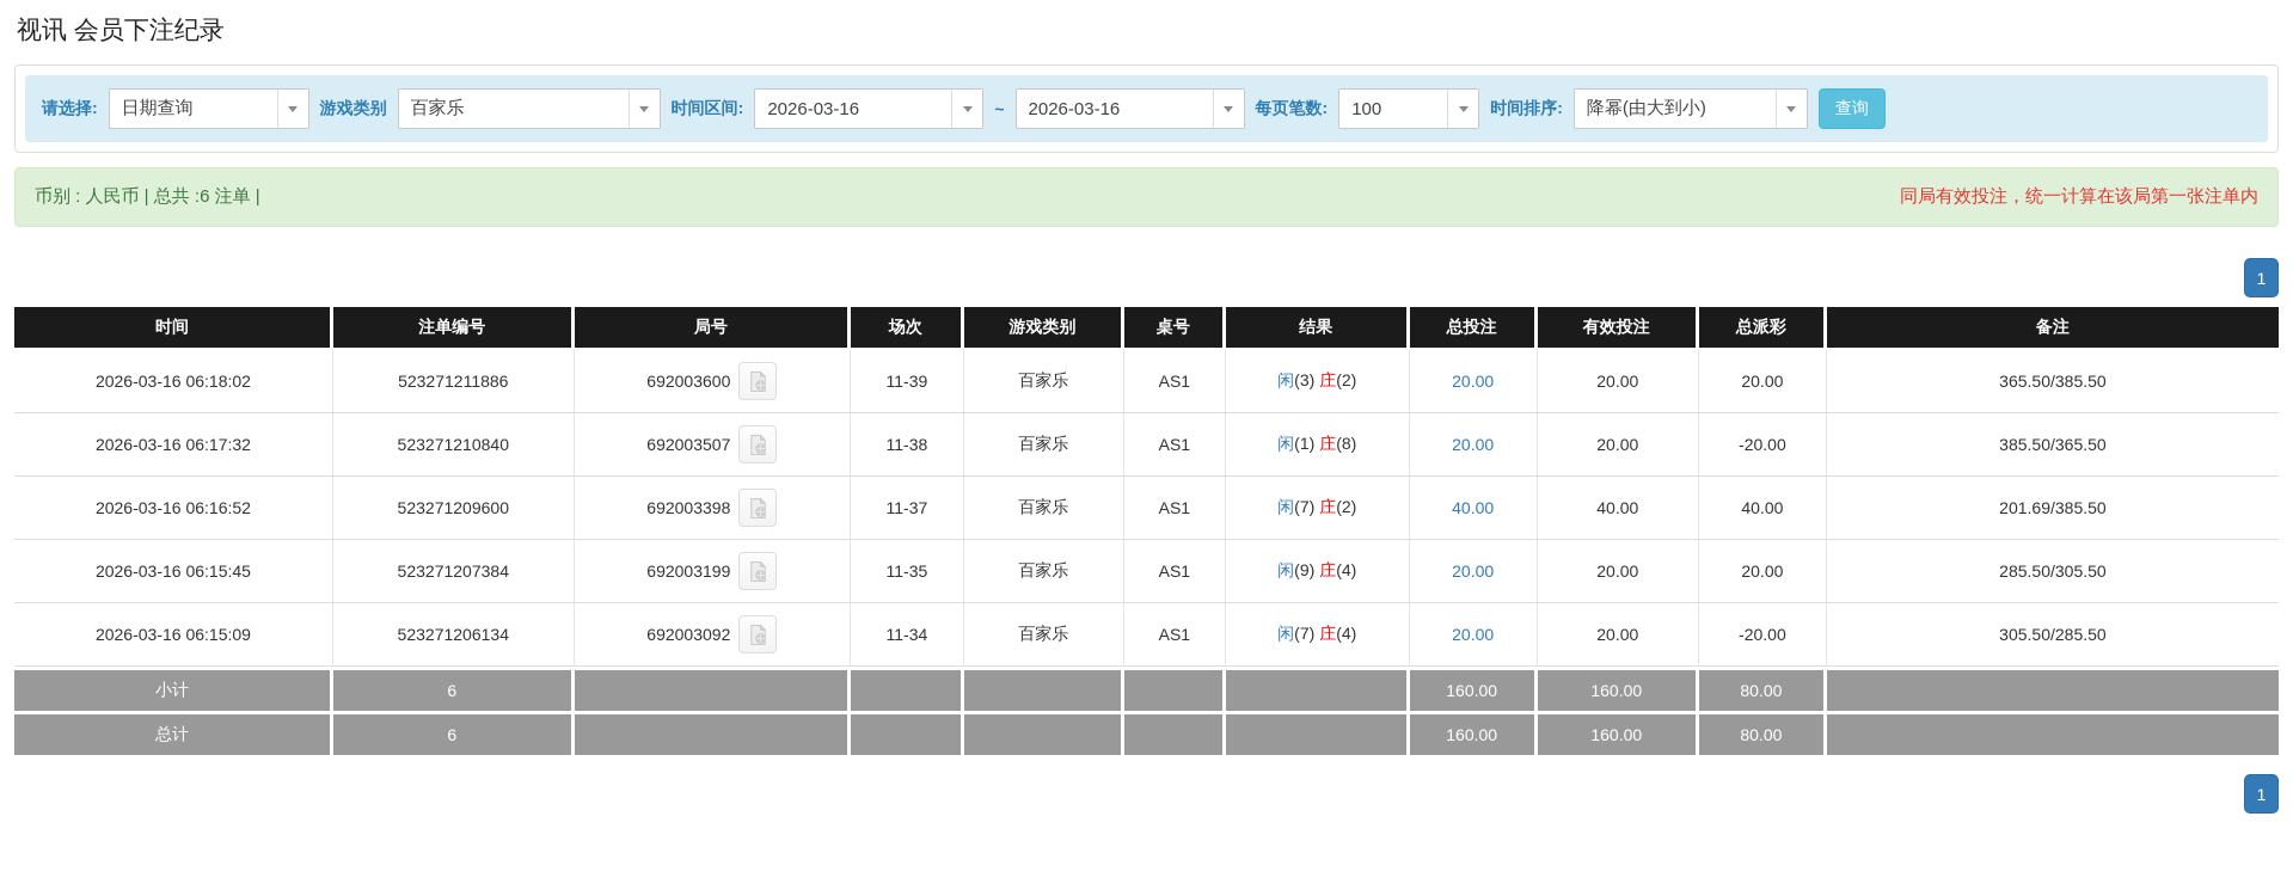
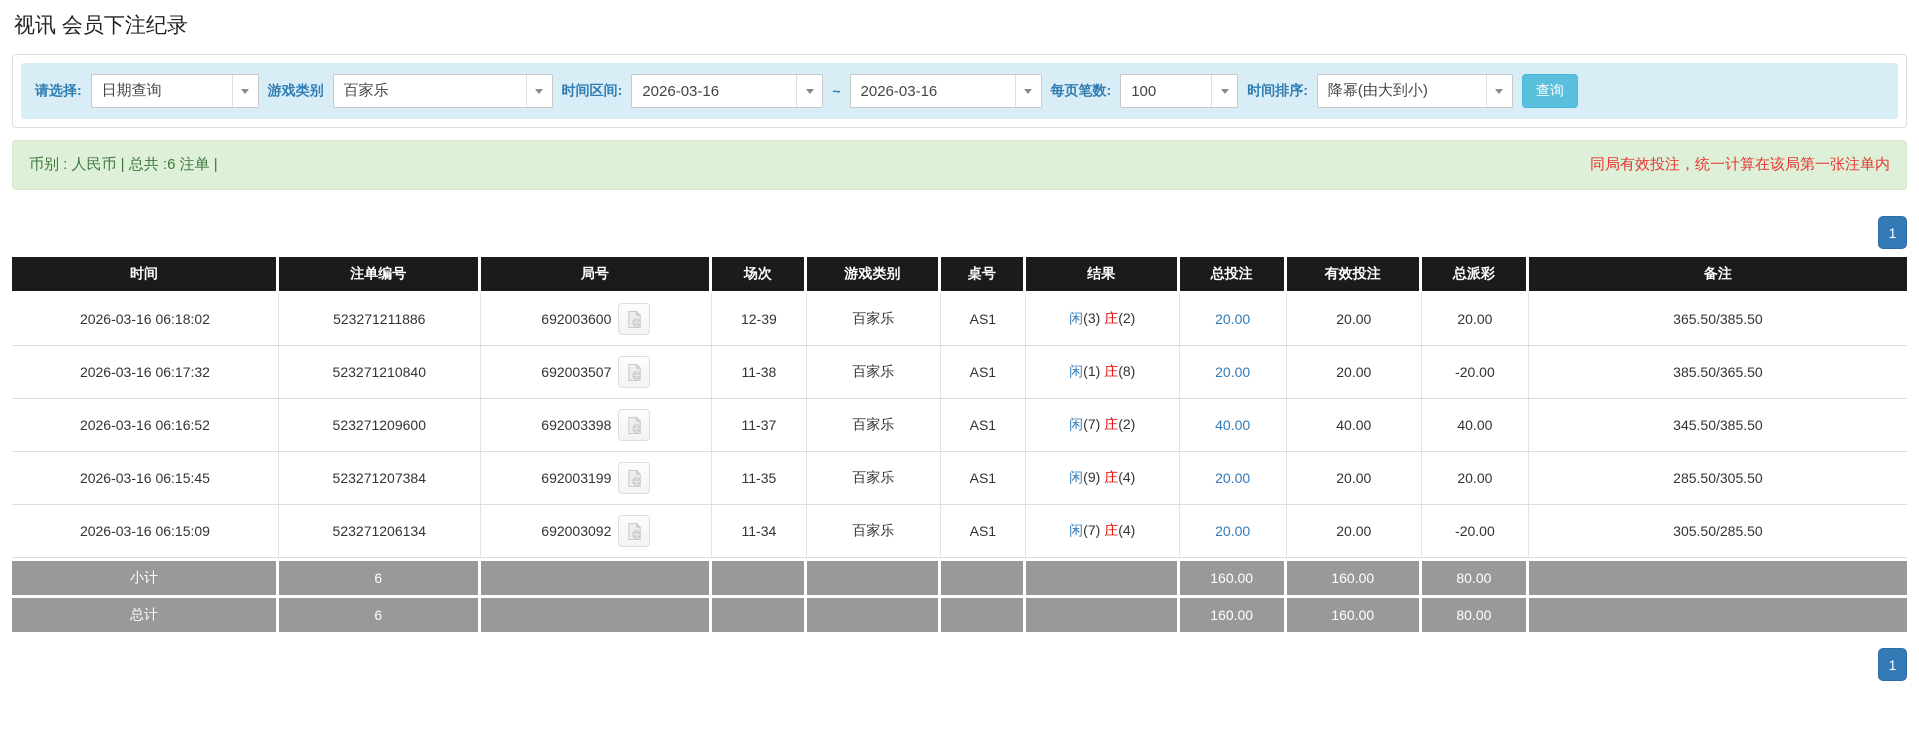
  视讯 会员下注纪录
  请选择:
  日期查询
  游戏类别
  百家乐
  时间区间:
  2026-03-16
  ~
  2026-03-16
  每页笔数:
  100
  时间排序:
  降幂(由大到小)
  查询
  币别 : 人民币 | 总共 :6 注单 |
  同局有效投注，统一计算在该局第一张注单内
  1
  时间	注单编号	局号	场次	游戏类别	桌号	结果	总投注	有效投注	总派彩	备注
- 2026-03-16 06:18:02	523271211886	692003600	11-39	百家乐	AS1	闲(3) 庄(2)	20.00	20.00	20.00	365.50/385.50
+ 2026-03-16 06:18:02	523271211886	692003600	12-39	百家乐	AS1	闲(3) 庄(2)	20.00	20.00	20.00	365.50/385.50
  2026-03-16 06:17:32	523271210840	692003507	11-38	百家乐	AS1	闲(1) 庄(8)	20.00	20.00	-20.00	385.50/365.50
- 2026-03-16 06:16:52	523271209600	692003398	11-37	百家乐	AS1	闲(7) 庄(2)	40.00	40.00	40.00	201.69/385.50
+ 2026-03-16 06:16:52	523271209600	692003398	11-37	百家乐	AS1	闲(7) 庄(2)	40.00	40.00	40.00	345.50/385.50
  2026-03-16 06:15:45	523271207384	692003199	11-35	百家乐	AS1	闲(9) 庄(4)	20.00	20.00	20.00	285.50/305.50
  2026-03-16 06:15:09	523271206134	692003092	11-34	百家乐	AS1	闲(7) 庄(4)	20.00	20.00	-20.00	305.50/285.50
  小计	6						160.00	160.00	80.00
  总计	6						160.00	160.00	80.00
  1
